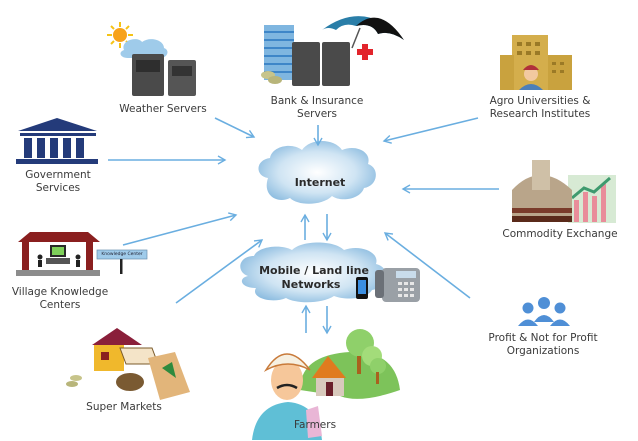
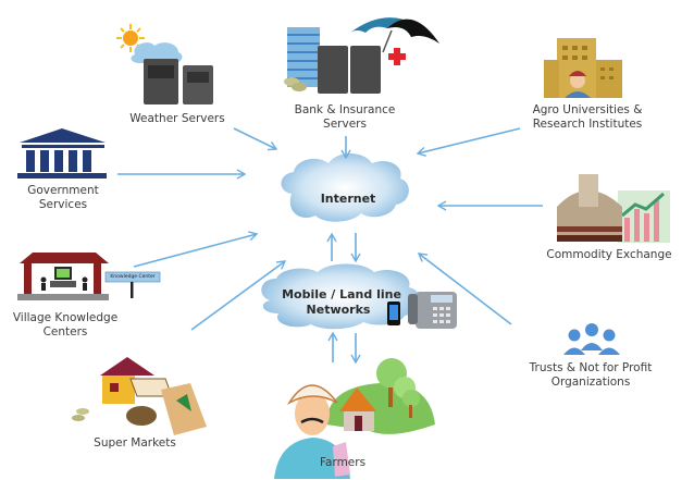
  Internet
  Mobile / Land line
  Networks
  Weather Servers
  Bank & Insurance
  Servers
  Agro Universities &
  Research Institutes
  Government
  Services
  Commodity Exchange
  Village Knowledge
  Centers
- Profit & Not for Profit
+ Trusts & Not for Profit
  Organizations
  Super Markets
  Farmers
